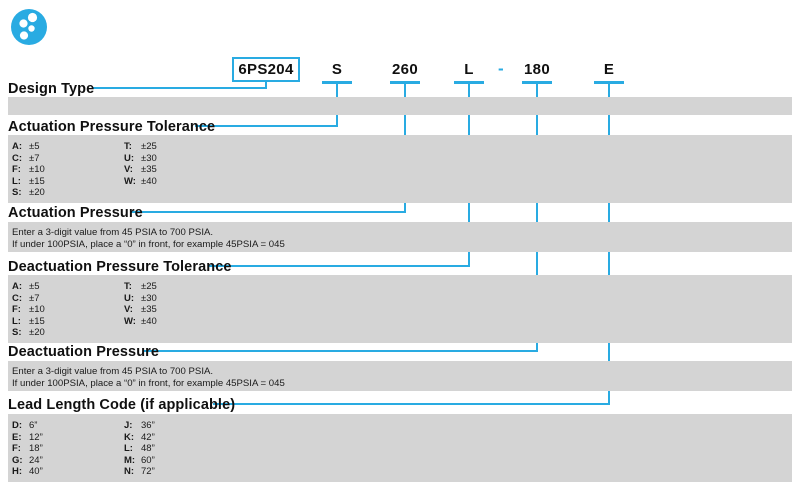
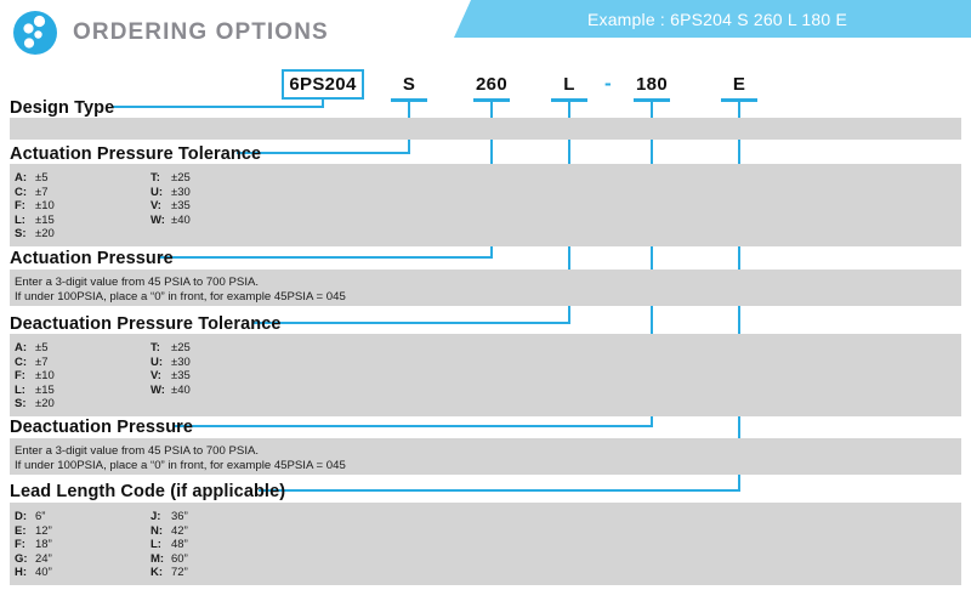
+ ORDERING OPTIONS
+ Example : 6PS204 S 260 L 180 E
  6PS204
  S
  260
  L
  -
  180
  E
  Design Type
  Actuation Pressure Tolerance
  Actuation Pressure
  Deactuation Pressure Tolerance
  Deactuation Pressure
  Lead Length Code (if applicable)
  A: ±5
  C: ±7
  F: ±10
  L: ±15
  S: ±20
  T: ±25
  U: ±30
  V: ±35
  W: ±40
  Enter a 3-digit value from 45 PSIA to 700 PSIA.
  If under 100PSIA, place a “0” in front, for example 45PSIA = 045
  A: ±5
  C: ±7
  F: ±10
  L: ±15
  S: ±20
  T: ±25
  U: ±30
  V: ±35
  W: ±40
  Enter a 3-digit value from 45 PSIA to 700 PSIA.
  If under 100PSIA, place a “0” in front, for example 45PSIA = 045
  D: 6”
  E: 12”
  F: 18”
  G: 24”
  H: 40”
  J: 36”
- K: 42”
+ N: 42”
  L: 48”
  M: 60”
- N: 72”
+ K: 72”
